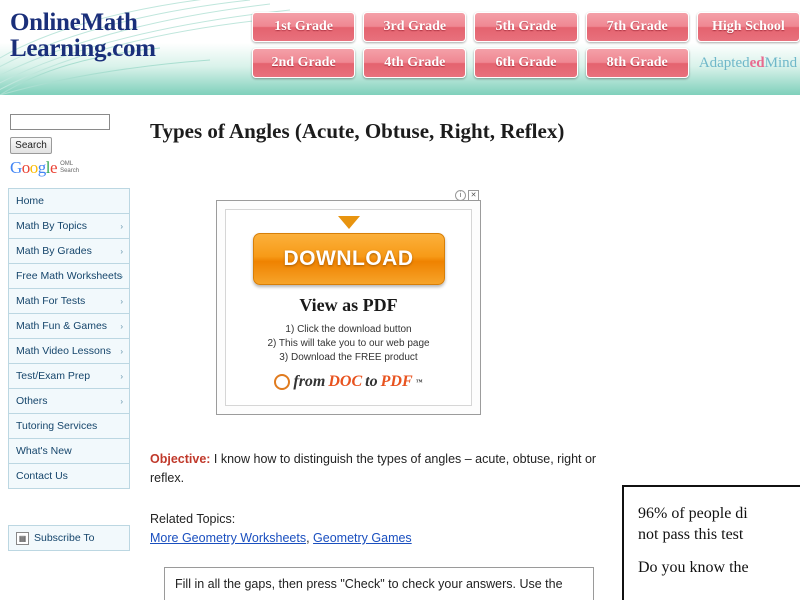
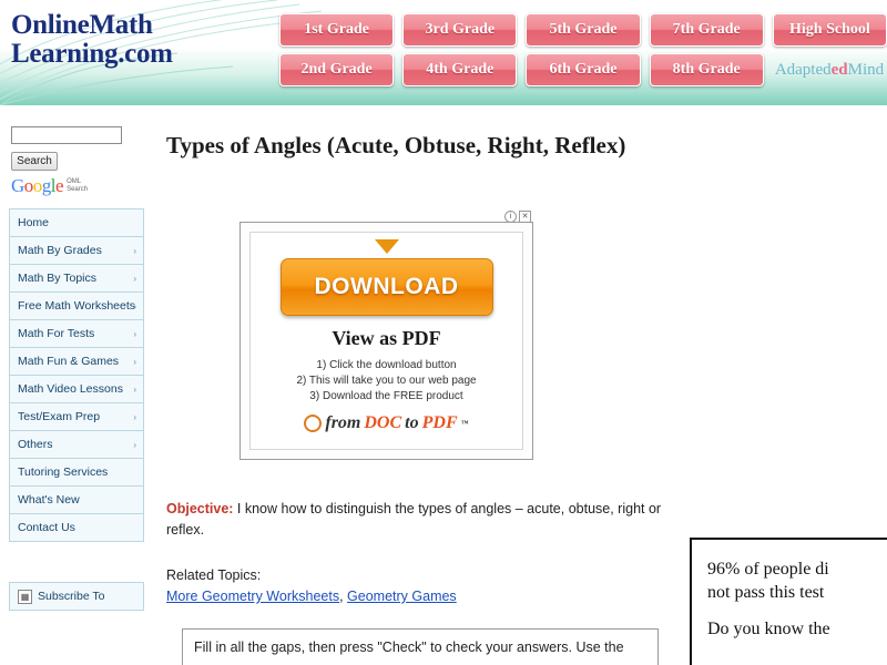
  OnlineMath
  Learning.com
  1st Grade
  3rd Grade
  5th Grade
  7th Grade
  High School
  2nd Grade
  4th Grade
  6th Grade
  8th Grade
  Adapted
  ed
  Mind
  Search
  Google
  Home
- Math By Topics
+ Math By Grades
  ›
- Math By Grades
+ Math By Topics
  ›
  Free Math Worksheets
  ›
  Math For Tests
  ›
  Math Fun & Games
  ›
  Math Video Lessons
  ›
  Test/Exam Prep
  ›
  Others
  ›
  Tutoring Services
  What's New
  Contact Us
  ▦
  Subscribe To
  Types of Angles (Acute, Obtuse, Right, Reflex)
  DOWNLOAD
  View as PDF
  1) Click the download button
  2) This will take you to our web page
  3) Download the FREE product
  from
  DOC
  to
  PDF
  ™
  Objective: I know how to distinguish the types of angles – acute, obtuse, right or reflex.
  Related Topics:
  More Geometry Worksheets, Geometry Games
  Fill in all the gaps, then press "Check" to check your answers. Use the
  96% of people di
  not pass this test
  Do you know the
